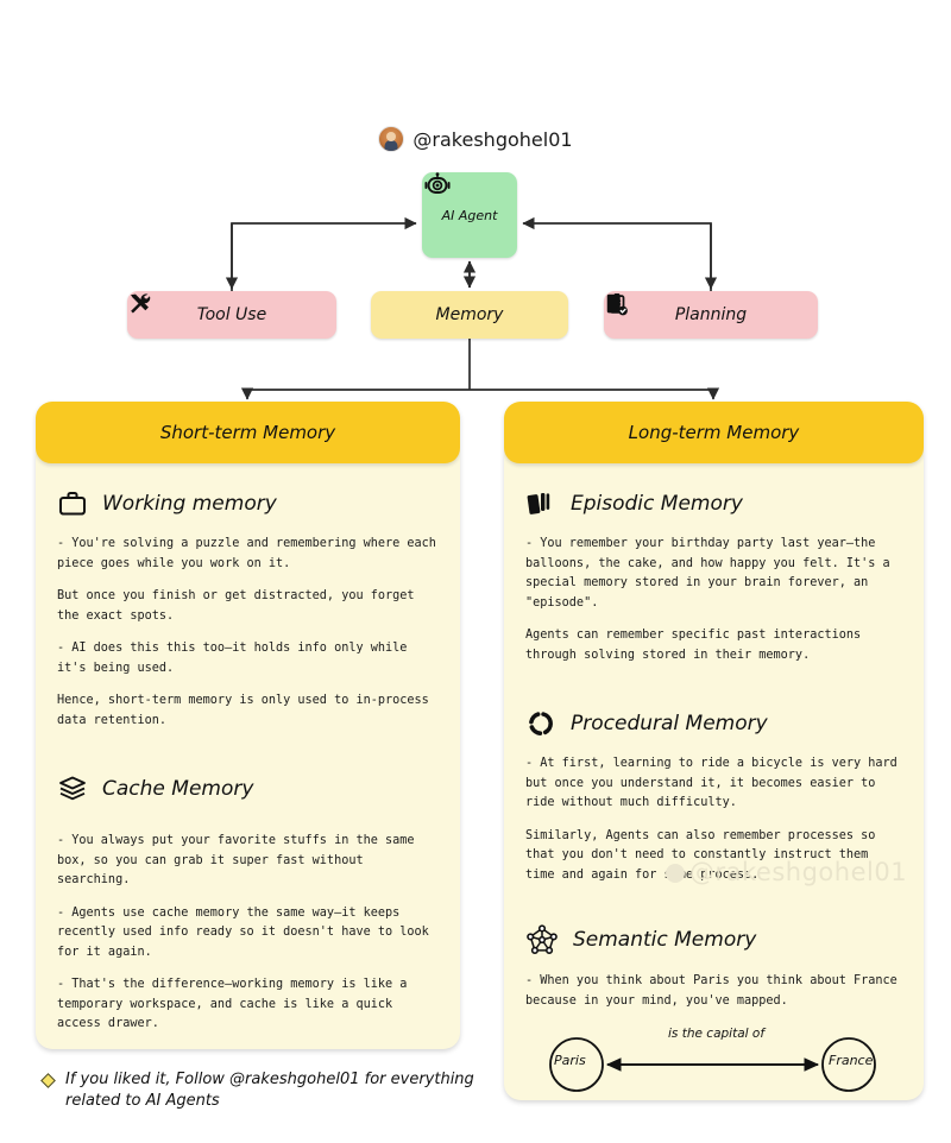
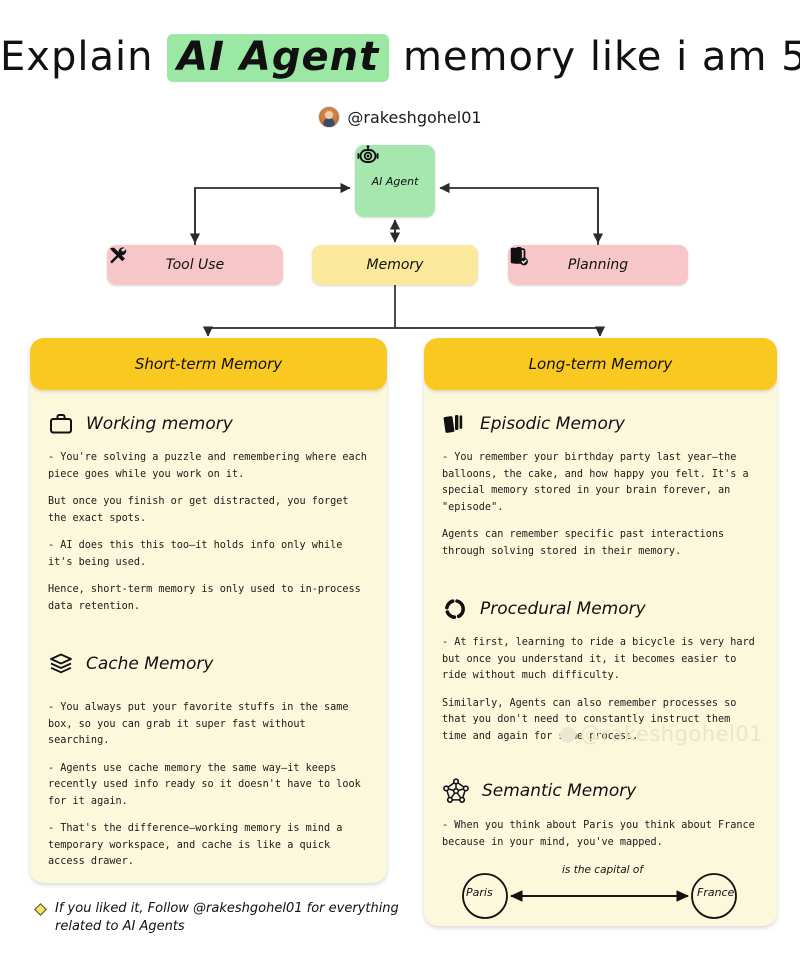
+ Explain AI Agent memory like i am 5
  @rakeshgohel01
  AI Agent
  Tool Use
  Memory
  Planning
  Short-term Memory
  Working memory
  - You're solving a puzzle and remembering where each piece goes while you work on it.
  But once you finish or get distracted, you forget the exact spots.
  - AI does this this too—it holds info only while it's being used.
  Hence, short-term memory is only used to in-process data retention.
  Cache Memory
  - You always put your favorite stuffs in the same box, so you can grab it super fast without searching.
  - Agents use cache memory the same way—it keeps recently used info ready so it doesn't have to look for it again.
- - That's the difference—working memory is like a temporary workspace, and cache is like a quick access drawer.
+ - That's the difference—working memory is mind a temporary workspace, and cache is like a quick access drawer.
  Long-term Memory
  Episodic Memory
  - You remember your birthday party last year—the balloons, the cake, and how happy you felt. It's a special memory stored in your brain forever, an "episode".
  Agents can remember specific past interactions through solving stored in their memory.
  Procedural Memory
  - At first, learning to ride a bicycle is very hard but once you understand it, it becomes easier to ride without much difficulty.
  Similarly, Agents can also remember processes so that you don't need to constantly instruct them time and again fore process.
  Semantic Memory
  - When you think about Paris you think about France because in your mind, you've mapped.
  is the capital of
  Paris
  France
  @rakeshgohel01
  If you liked it, Follow @rakeshgohel01 for everything related to AI Agents
